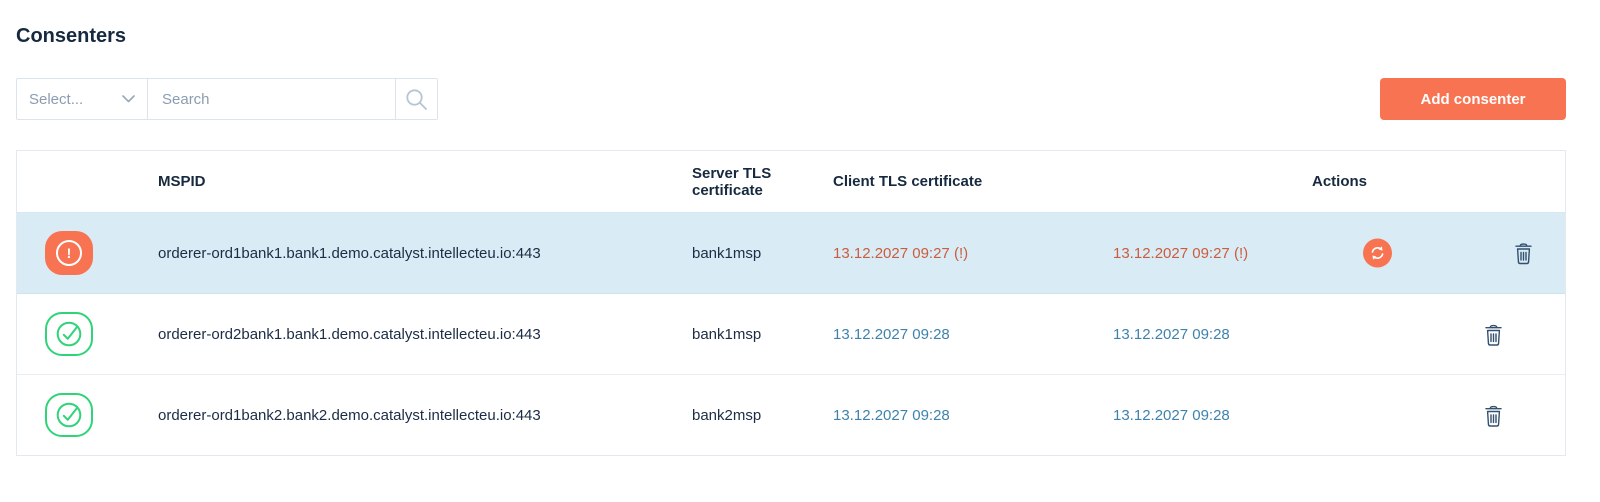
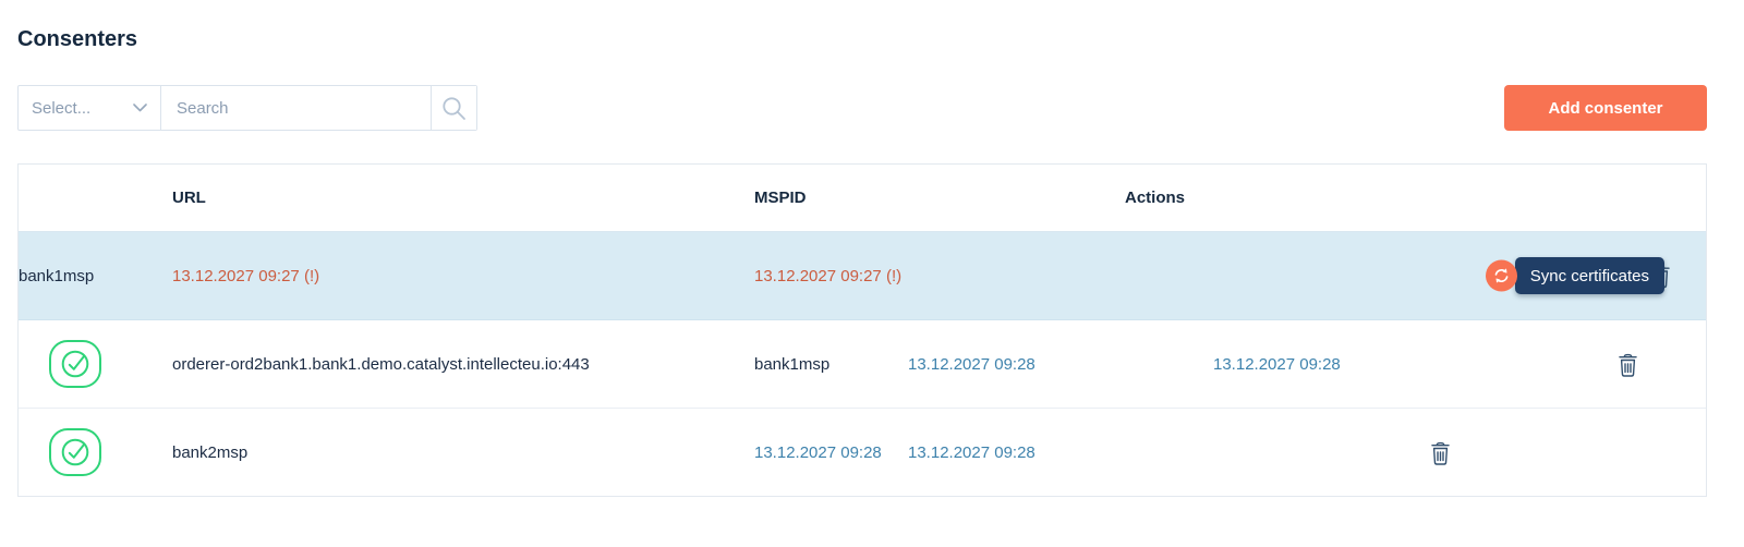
  Consenters
  Select...
  Search
  Add consenter
+ URL
  MSPID
- Server TLS certificate
- Client TLS certificate
  Actions
- !
- orderer-ord1bank1.bank1.demo.catalyst.intellecteu.io:443
  bank1msp
  13.12.2027 09:27 (!)
  13.12.2027 09:27 (!)
+ Sync certificates
  orderer-ord2bank1.bank1.demo.catalyst.intellecteu.io:443
  bank1msp
  13.12.2027 09:28
  13.12.2027 09:28
- orderer-ord1bank2.bank2.demo.catalyst.intellecteu.io:443
  bank2msp
  13.12.2027 09:28
  13.12.2027 09:28
